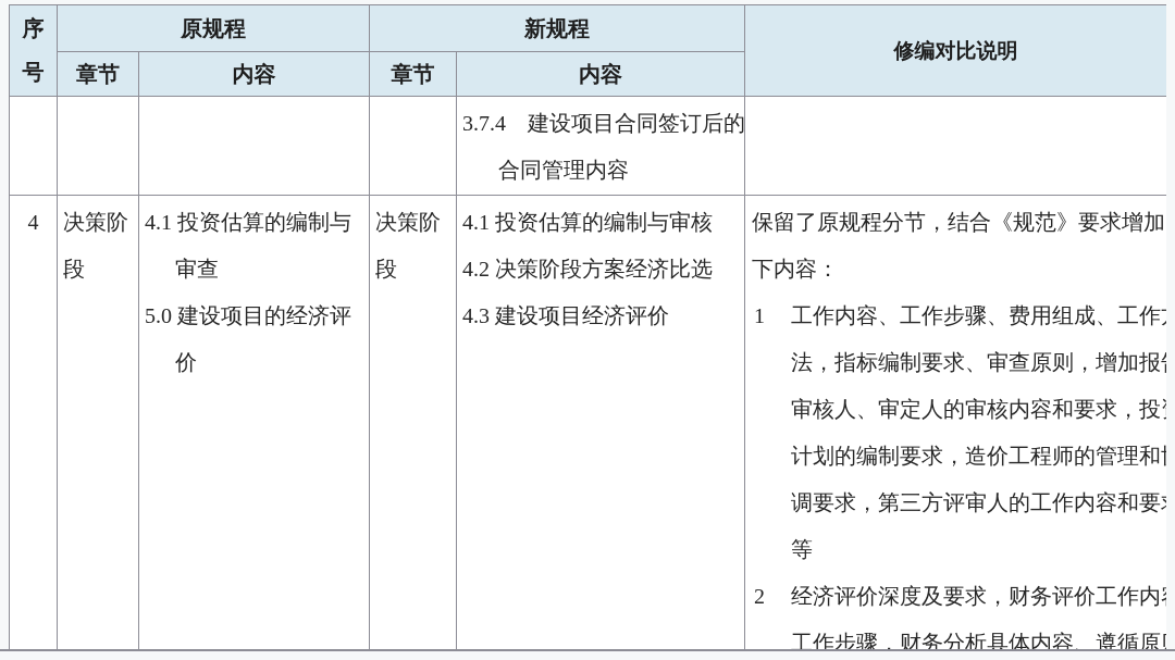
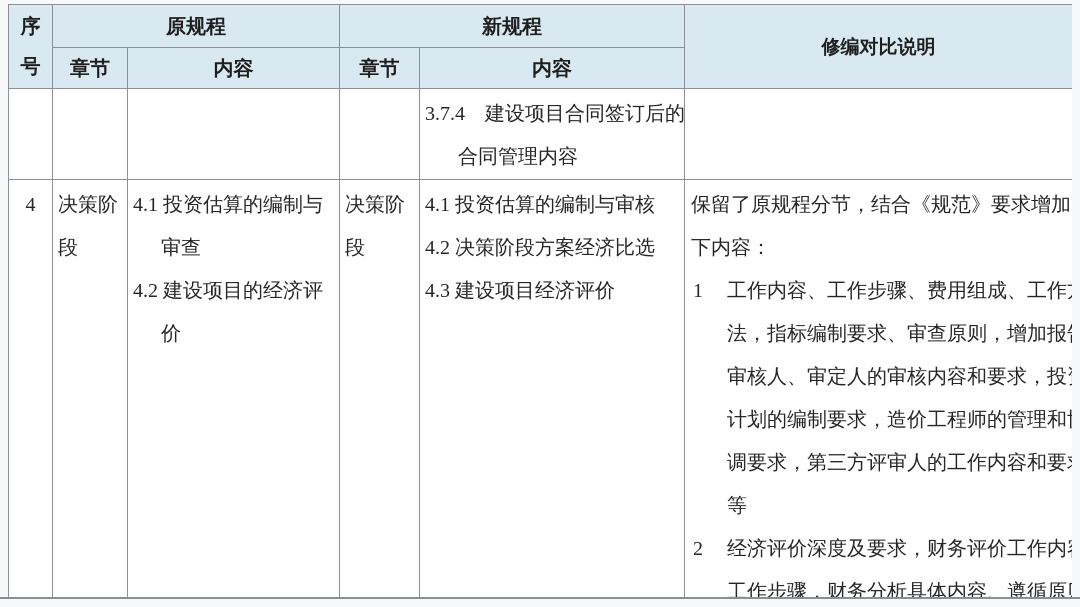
  序号	原规程	新规程	修编对比说明
  章节	内容	章节	内容
  				3.7.4 建设项目合同签订后的 合同管理内容
- 4	决策阶段	4.1 投资估算的编制与 审查 5.0 建设项目的经济评 价	决策阶段	4.1 投资估算的编制与审核 4.2 决策阶段方案经济比选 4.3 建设项目经济评价	保留了原规程分节，结合《规范》要求增加 下内容： 1 工作内容、工作步骤、费用组成、工作 法，指标编制要求、审查原则，增加报 审核人、审定人的审核内容和要求，投 计划的编制要求，造价工程师的管理和 调要求，第三方评审人的工作内容和要 等 2 经济评价深度及要求，财务评价工作内 工作步骤，财务分析具体内容、遵循原
+ 4	决策阶段	4.1 投资估算的编制与 审查 4.2 建设项目的经济评 价	决策阶段	4.1 投资估算的编制与审核 4.2 决策阶段方案经济比选 4.3 建设项目经济评价	保留了原规程分节，结合《规范》要求增加 下内容： 1 工作内容、工作步骤、费用组成、工作 法，指标编制要求、审查原则，增加报 审核人、审定人的审核内容和要求，投 计划的编制要求，造价工程师的管理和 调要求，第三方评审人的工作内容和要 等 2 经济评价深度及要求，财务评价工作内 工作步骤，财务分析具体内容、遵循原
